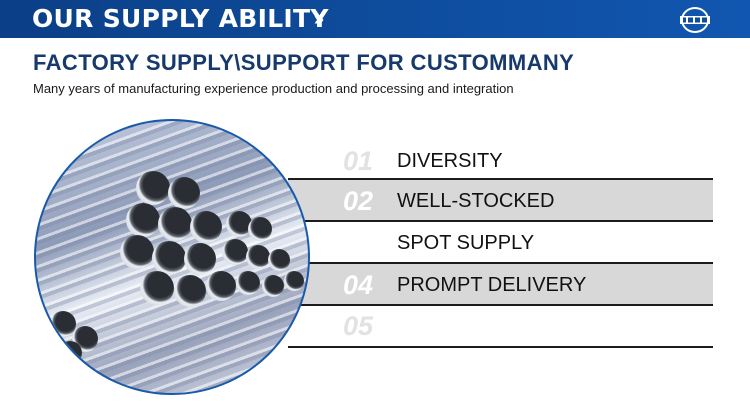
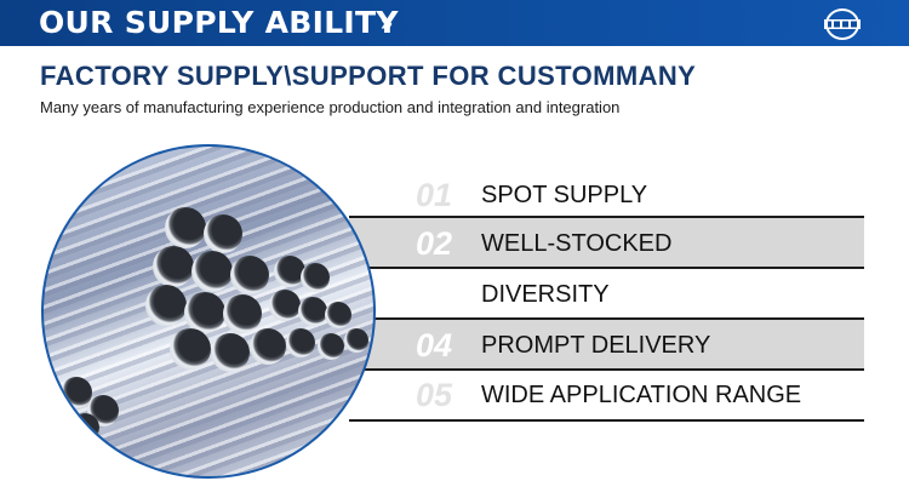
  OUR SUPPLY ABILITY
  »
  FACTORY SUPPLY\SUPPORT FOR CUSTOMMANY
- Many years of manufacturing experience production and processing and integration
+ Many years of manufacturing experience production and integration and integration
  01
- DIVERSITY
+ SPOT SUPPLY
  02
  WELL-STOCKED
- SPOT SUPPLY
+ DIVERSITY
  04
  PROMPT DELIVERY
  05
+ WIDE APPLICATION RANGE
